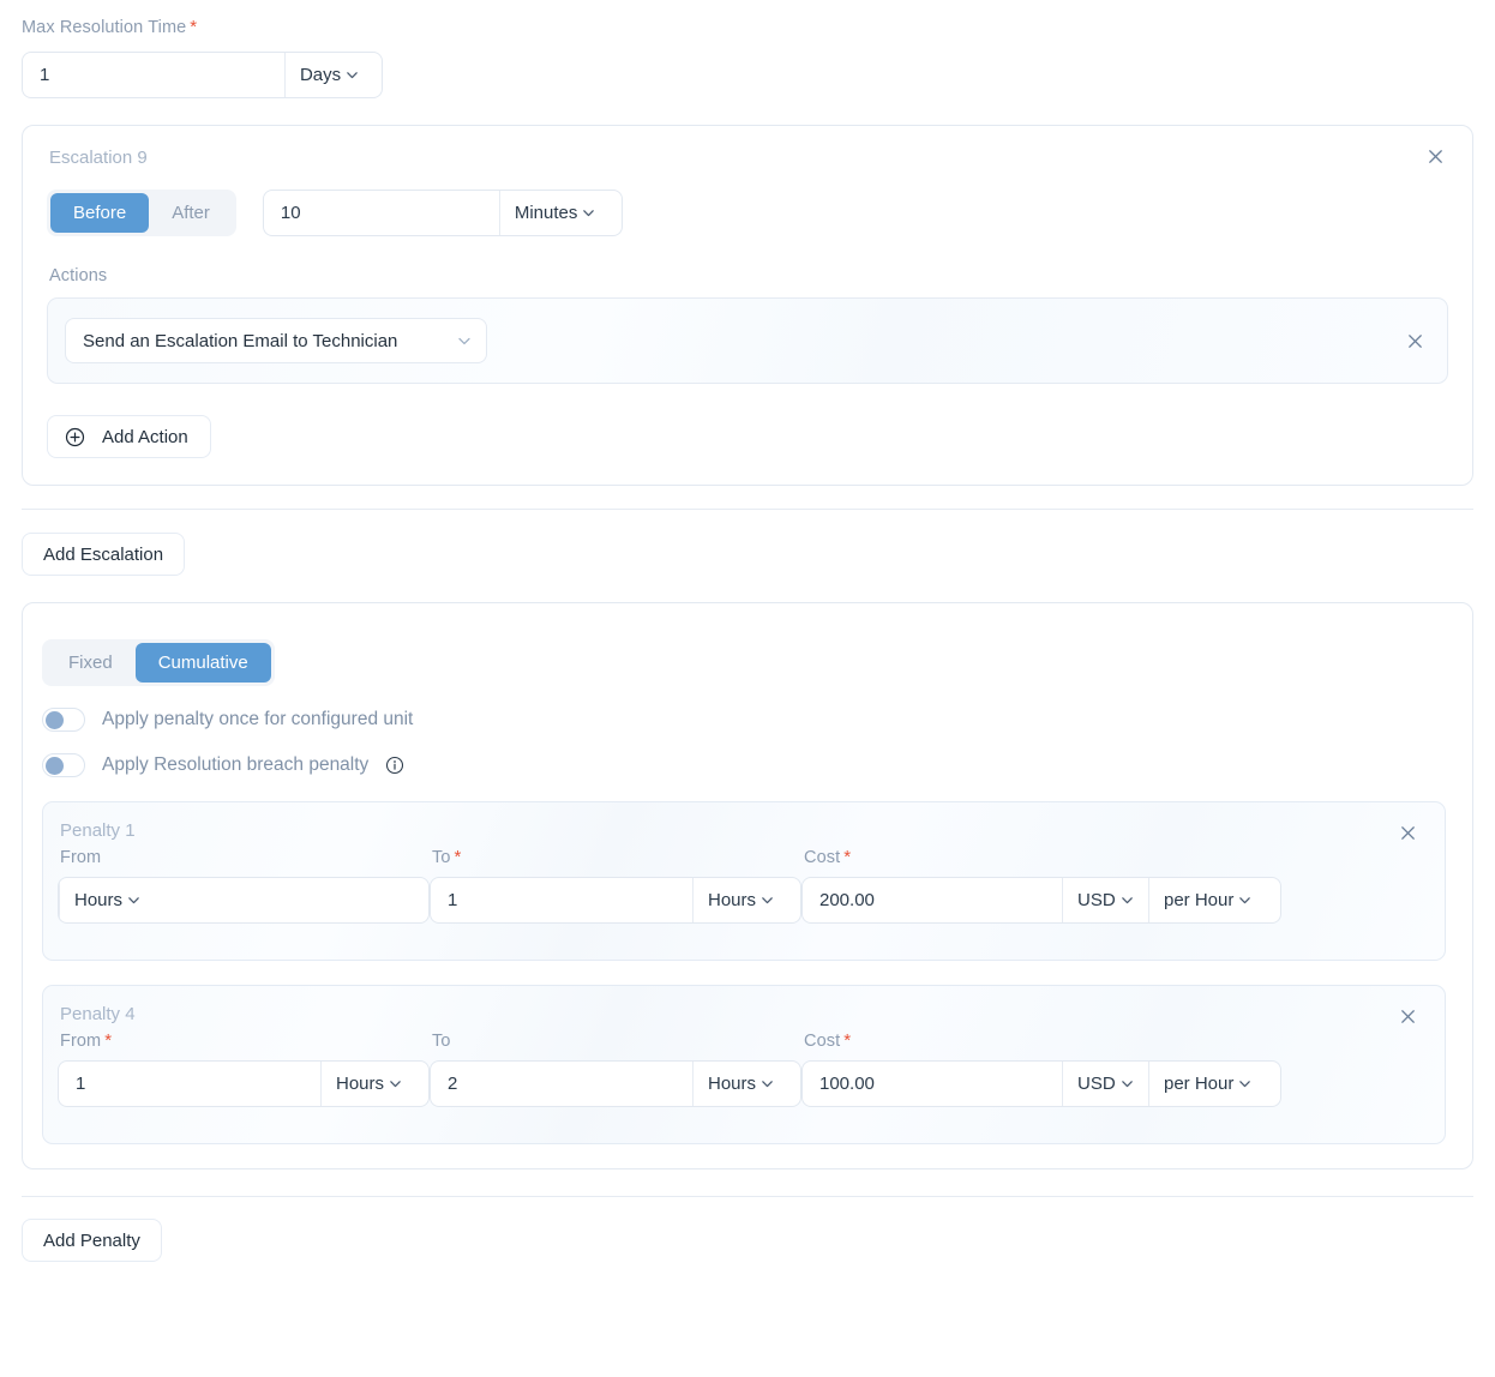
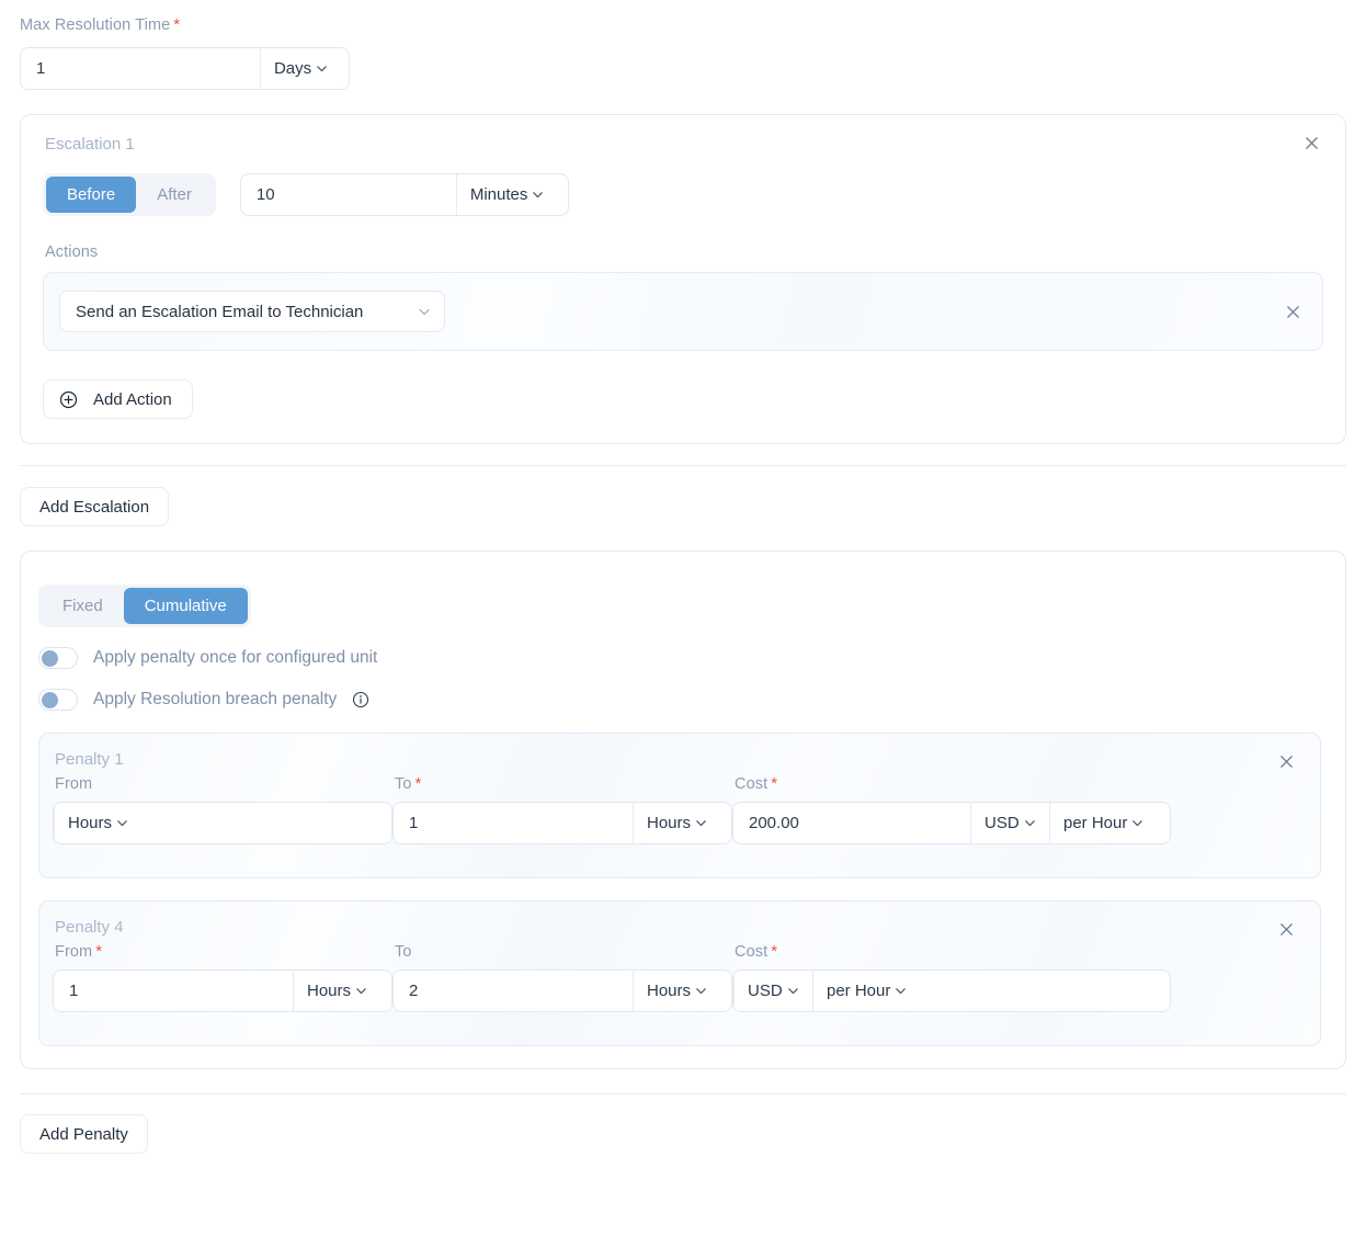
  Max Resolution Time
  *
  1
  Days
- Escalation 9
+ Escalation 1
  Before
  After
  10
  Minutes
  Actions
  Send an Escalation Email to Technician
  Add Action
  Add Escalation
  Fixed
  Cumulative
  Apply penalty once for configured unit
  Apply Resolution breach penalty
  Penalty 1
  From
  Hours
  To
  *
  1
  Hours
  Cost
  *
  200.00
  USD
  per Hour
  Penalty 4
  From
  *
  1
  Hours
  To
  2
  Hours
  Cost
  *
- 100.00
  USD
  per Hour
  Add Penalty
